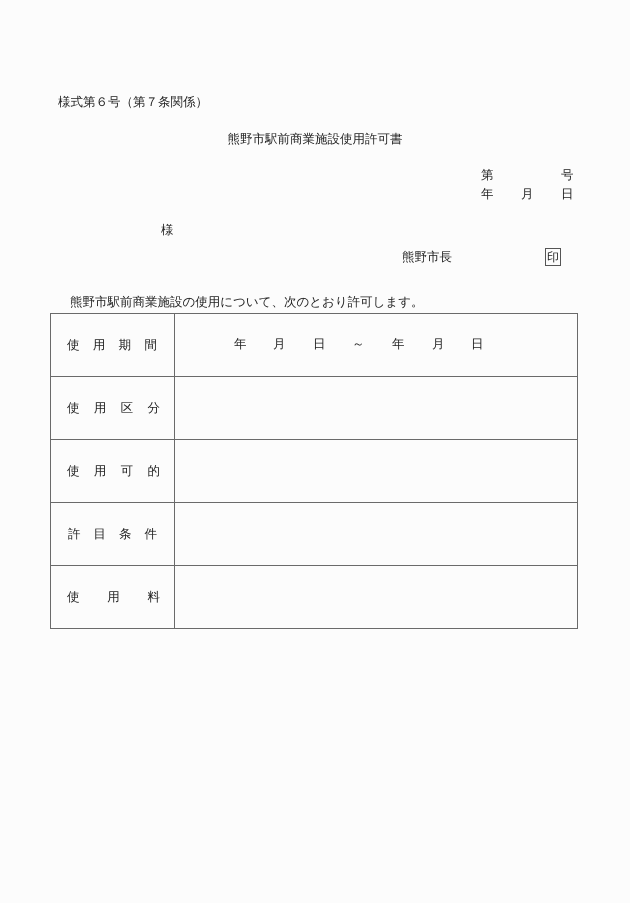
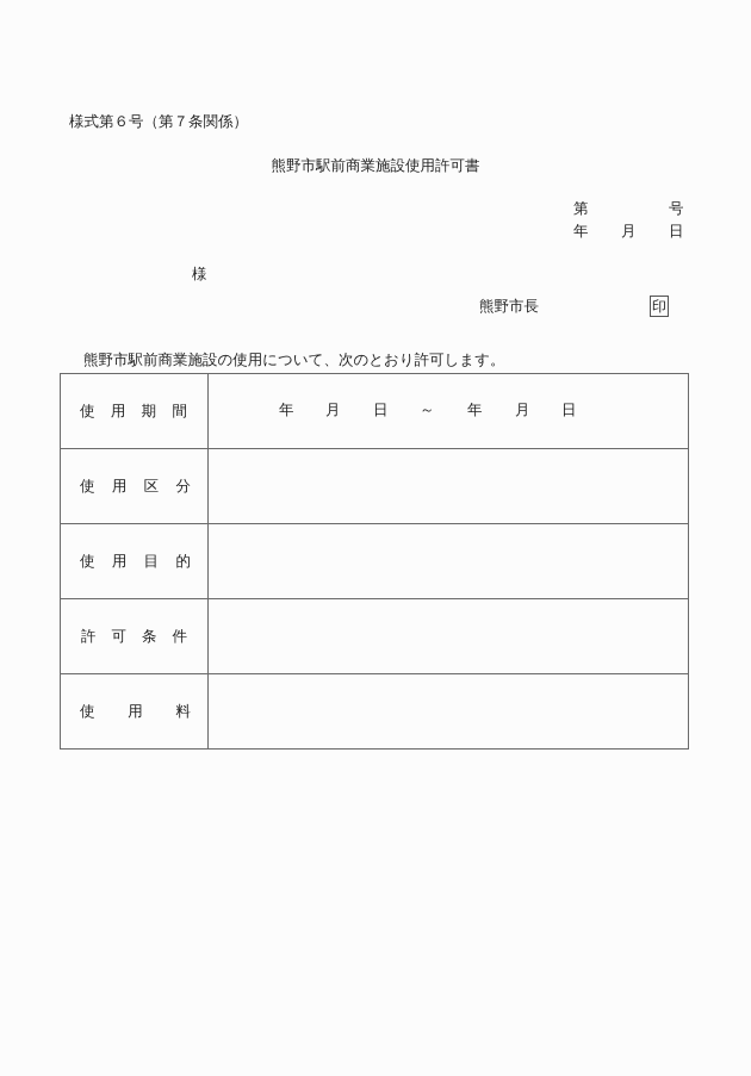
  様式第６号（第７条関係）
  熊野市駅前商業施設使用許可書
  第
  号
  年
  月
  日
  様
  熊野市長
  印
  熊野市駅前商業施設の使用について、次のとおり許可します。
  使 用 期 間	年 月 日 ～ 年 月 日
  使 用 区 分
- 使 用 可 的
+ 使 用 目 的
- 許 目 条 件
+ 許 可 条 件
  使 用 料
